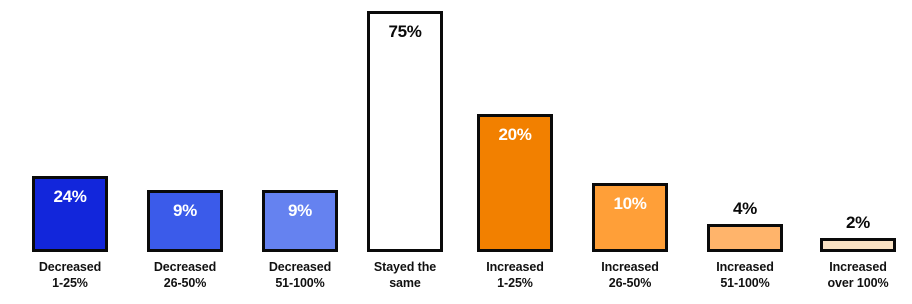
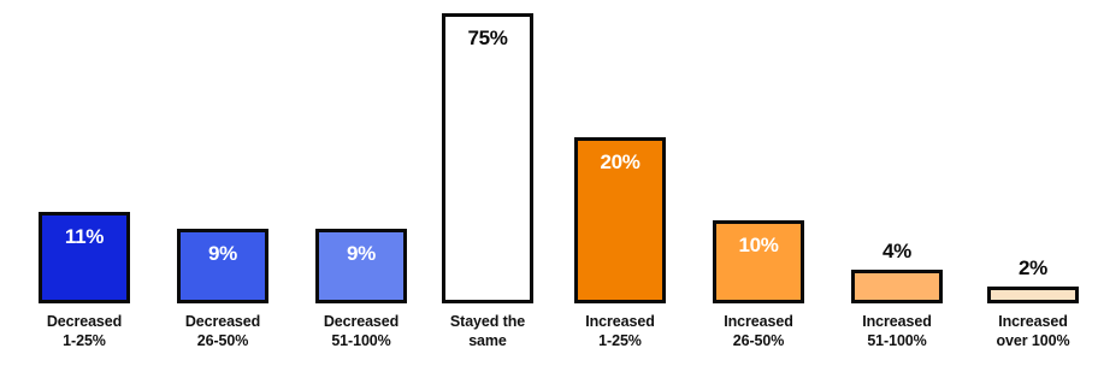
- 24%
+ 11%
  9%
  9%
  75%
  20%
  10%
  4%
  2%
  Decreased
  1-25%
  Decreased
  26-50%
  Decreased
  51-100%
  Stayed the
  same
  Increased
  1-25%
  Increased
  26-50%
  Increased
  51-100%
  Increased
  over 100%
